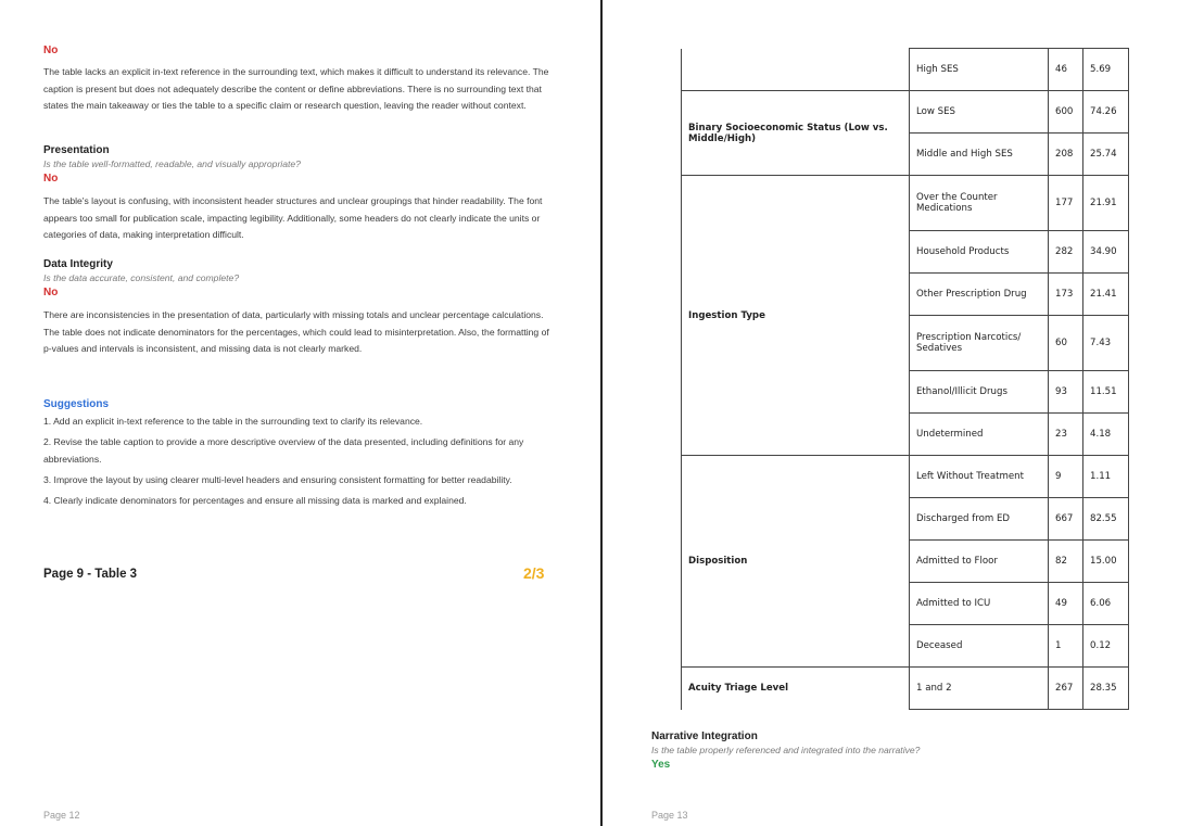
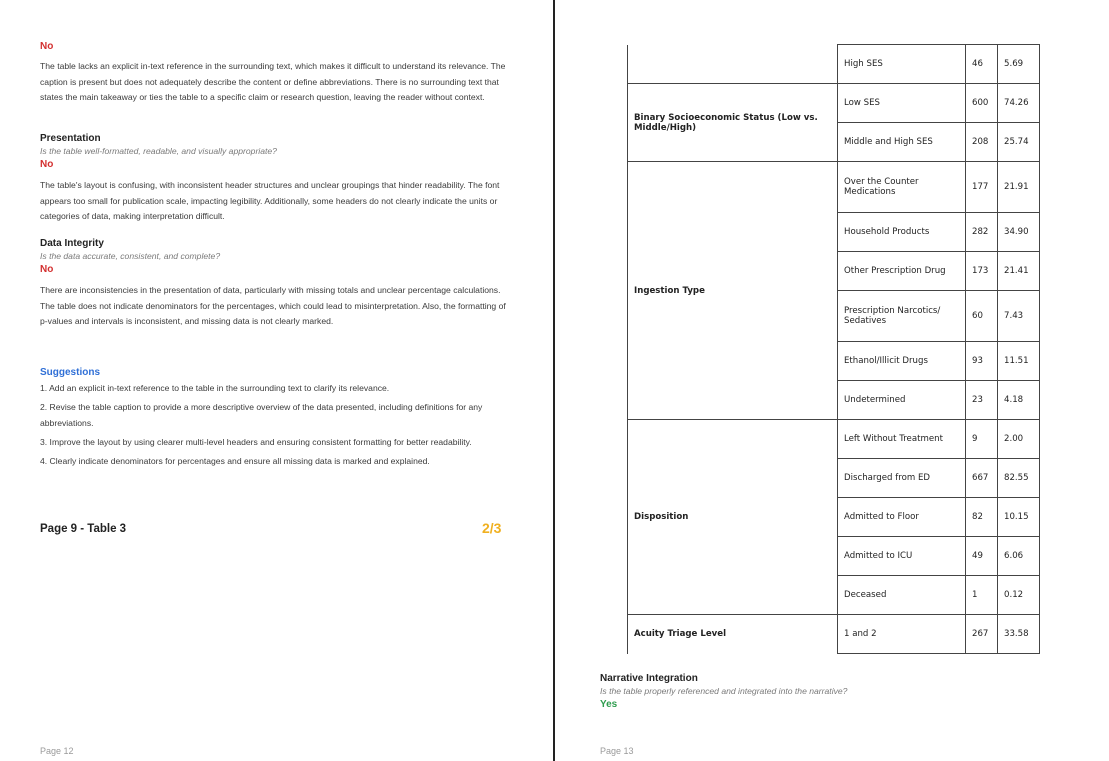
  No
  The table lacks an explicit in-text reference in the surrounding text, which makes it difficult to understand its relevance. The caption is present but does not adequately describe the content or define abbreviations. There is no surrounding text that states the main takeaway or ties the table to a specific claim or research question, leaving the reader without context.
  Presentation
  Is the table well-formatted, readable, and visually appropriate?
  No
  The table's layout is confusing, with inconsistent header structures and unclear groupings that hinder readability. The font appears too small for publication scale, impacting legibility. Additionally, some headers do not clearly indicate the units or categories of data, making interpretation difficult.
  Data Integrity
  Is the data accurate, consistent, and complete?
  No
  There are inconsistencies in the presentation of data, particularly with missing totals and unclear percentage calculations. The table does not indicate denominators for the percentages, which could lead to misinterpretation. Also, the formatting of p-values and intervals is inconsistent, and missing data is not clearly marked.
  Suggestions
  1. Add an explicit in-text reference to the table in the surrounding text to clarify its relevance.
  2. Revise the table caption to provide a more descriptive overview of the data presented, including definitions for any abbreviations.
  3. Improve the layout by using clearer multi-level headers and ensuring consistent formatting for better readability.
  4. Clearly indicate denominators for percentages and ensure all missing data is marked and explained.
  Page 9 - Table 3
  2/3
  Page 12
  	High SES	46	5.69
  Binary Socioeconomic Status (Low vs. Middle/High)	Low SES	600	74.26
  Middle and High SES	208	25.74
  Ingestion Type	Over the Counter Medications	177	21.91
  Household Products	282	34.90
  Other Prescription Drug	173	21.41
  Prescription Narcotics/ Sedatives	60	7.43
  Ethanol/Illicit Drugs	93	11.51
  Undetermined	23	4.18
- Disposition	Left Without Treatment	9	1.11
+ Disposition	Left Without Treatment	9	2.00
  Discharged from ED	667	82.55
- Admitted to Floor	82	15.00
+ Admitted to Floor	82	10.15
  Admitted to ICU	49	6.06
  Deceased	1	0.12
- Acuity Triage Level	1 and 2	267	28.35
+ Acuity Triage Level	1 and 2	267	33.58
  Narrative Integration
  Is the table properly referenced and integrated into the narrative?
  Yes
  Page 13
